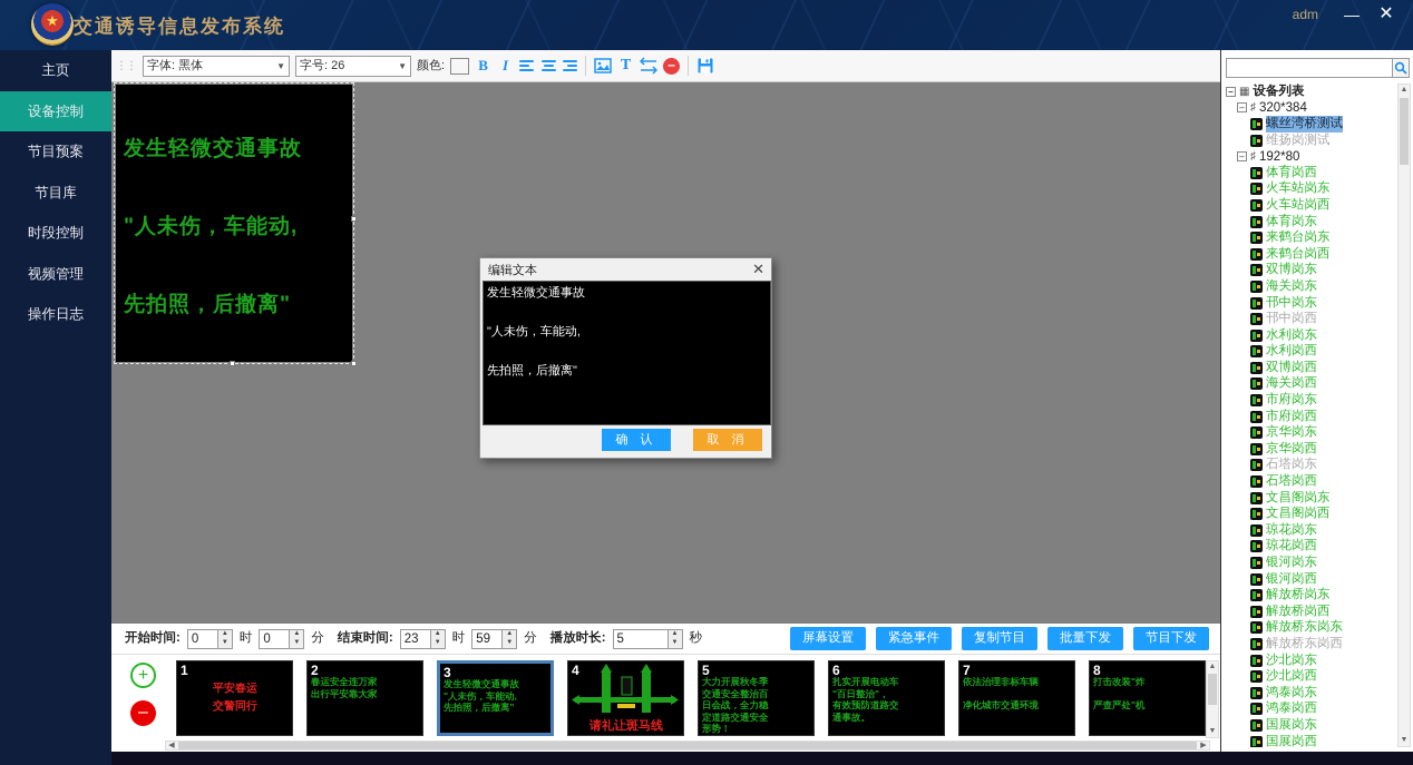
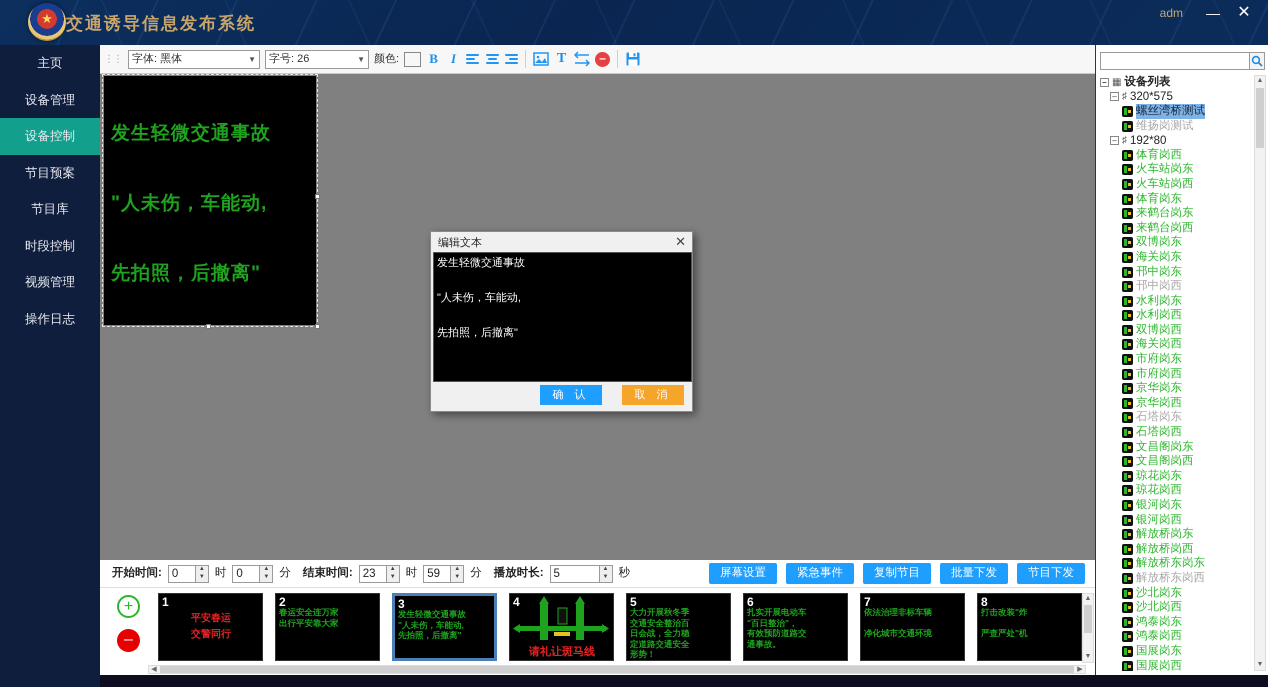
  交通诱导信息发布系统
  adm
  —
  ✕
  主页
+ 设备管理
  设备控制
  节目预案
  节目库
  时段控制
  视频管理
  操作日志
  ⋮⋮
  字体: 黑体
  ▼
  字号: 26
  ▼
  颜色:
  B
  I
  T
  –
  发生轻微交通事故
  "人未伤，车能动,
  先拍照，后撤离"
  编辑文本
  ✕
  发生轻微交通事故
  "人未伤，车能动,
  先拍照，后撤离"
  确 认
  取 消
  开始时间:
  0
  时
  0
  分
  结束时间:
  23
  时
  59
  分
  播放时长:
  5
  秒
  屏幕设置
  紧急事件
  复制节目
  批量下发
  节目下发
  +
  –
  1
  平安春运
  交警同行
  2
  春运安全连万家
  出行平安靠大家
  3
  发生轻微交通事故
  "人未伤，车能动,
  先拍照，后撤离"
  4
  请礼让斑马线
  5
  大力开展秋冬季
  交通安全整治百
  日会战，全力稳
  定道路交通安全
  形势！
  6
  扎实开展电动车
  "百日整治"，
  有效预防道路交
  通事故。
  7
  依法治理非标车辆
  净化城市交通环境
  8
  打击改装"炸
  严查严处"机
  –
  ▦
  设备列表
  –
  ♯
- 320*384
+ 320*575
  螺丝湾桥测试
  维扬岗测试
  –
  ♯
  192*80
  体育岗西
  火车站岗东
  火车站岗西
  体育岗东
  来鹤台岗东
  来鹤台岗西
  双博岗东
  海关岗东
  邗中岗东
  邗中岗西
  水利岗东
  水利岗西
  双博岗西
  海关岗西
  市府岗东
  市府岗西
  京华岗东
  京华岗西
  石塔岗东
  石塔岗西
  文昌阁岗东
  文昌阁岗西
  琼花岗东
  琼花岗西
  银河岗东
  银河岗西
  解放桥岗东
  解放桥岗西
  解放桥东岗东
  解放桥东岗西
  沙北岗东
  沙北岗西
  鸿泰岗东
  鸿泰岗西
  国展岗东
  国展岗西
